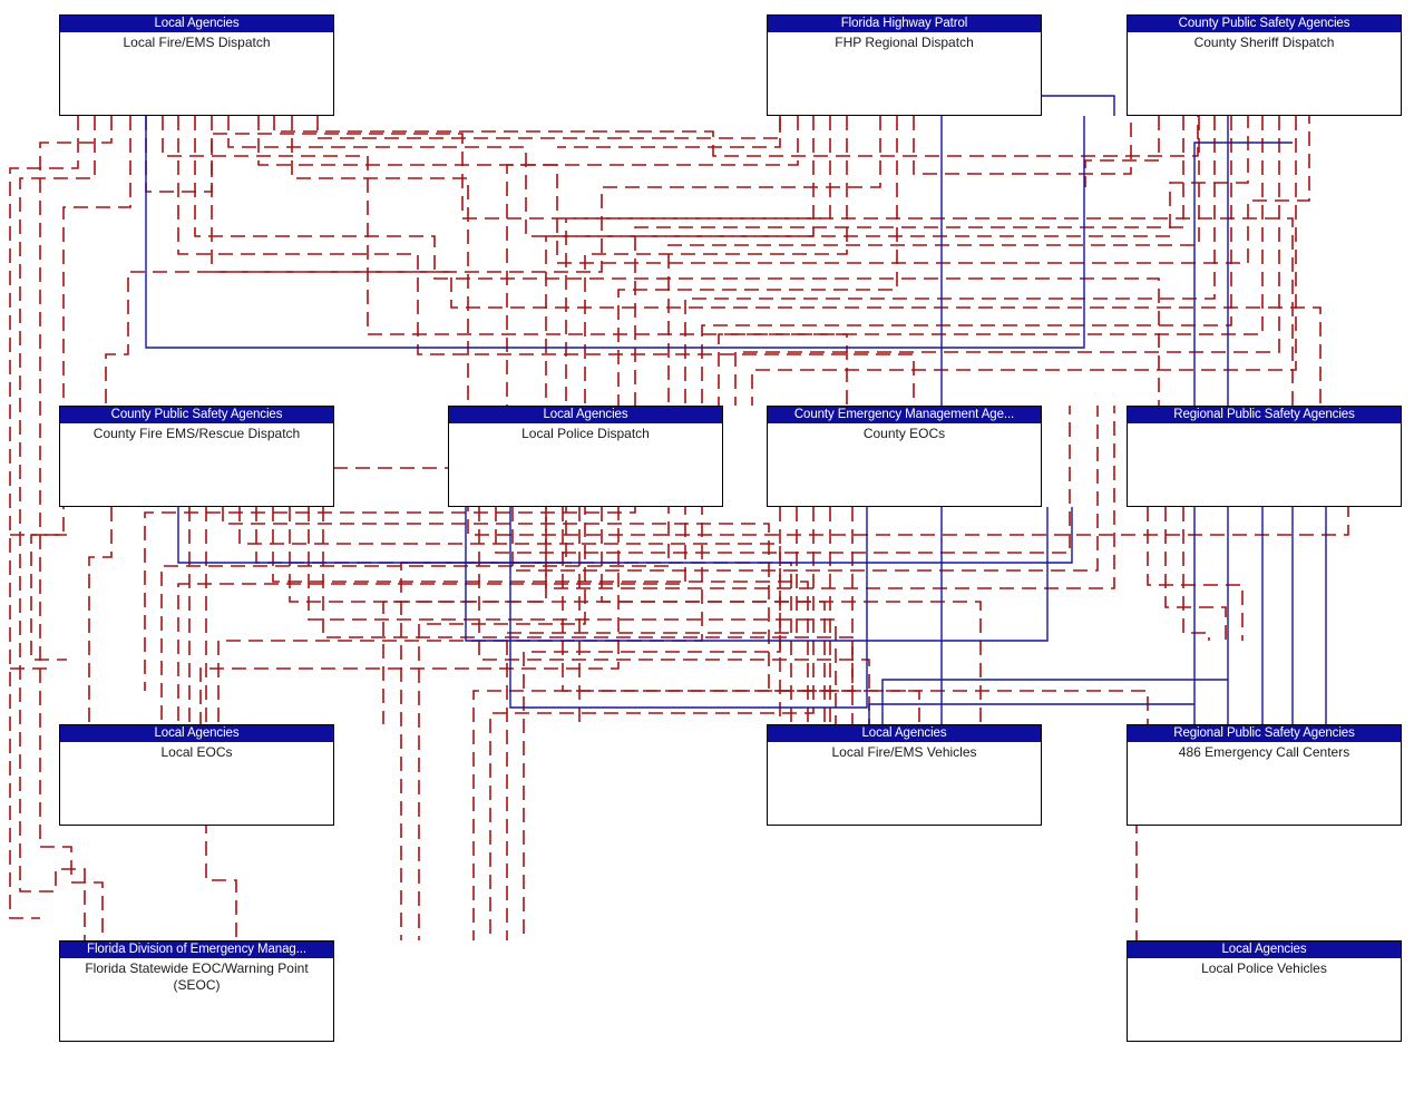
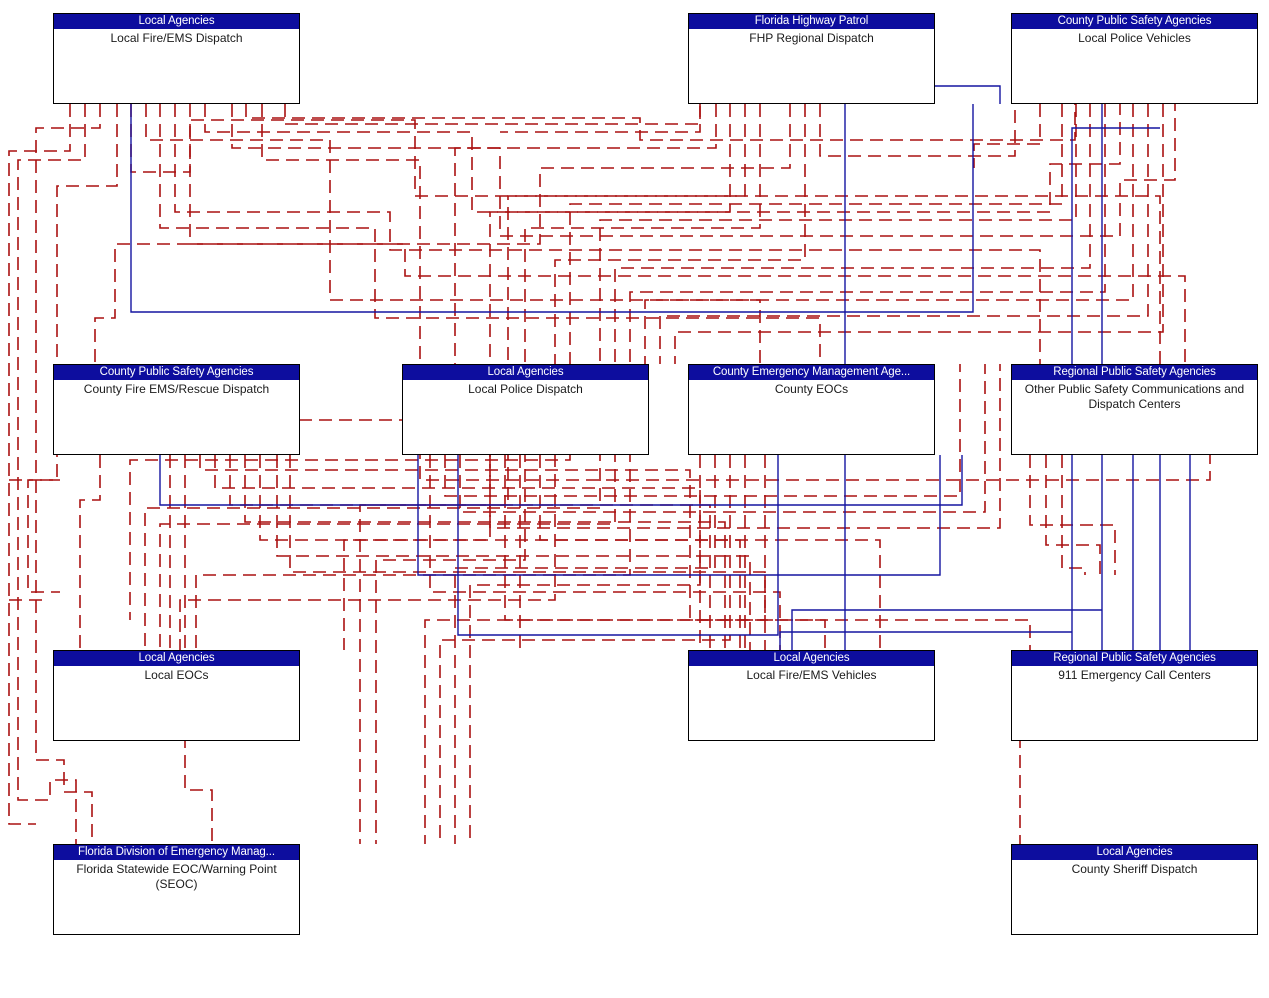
  Local Agencies
  Local Fire/EMS Dispatch
  Florida Highway Patrol
  FHP Regional Dispatch
  County Public Safety Agencies
- County Sheriff Dispatch
+ Local Police Vehicles
  County Public Safety Agencies
  County Fire EMS/Rescue Dispatch
  Local Agencies
  Local Police Dispatch
  County Emergency Management Age...
  County EOCs
  Regional Public Safety Agencies
+ Other Public Safety Communications and Dispatch Centers
  Local Agencies
  Local EOCs
  Local Agencies
  Local Fire/EMS Vehicles
  Regional Public Safety Agencies
- 486 Emergency Call Centers
+ 911 Emergency Call Centers
  Florida Division of Emergency Manag...
  Florida Statewide EOC/Warning Point (SEOC)
  Local Agencies
- Local Police Vehicles
+ County Sheriff Dispatch
